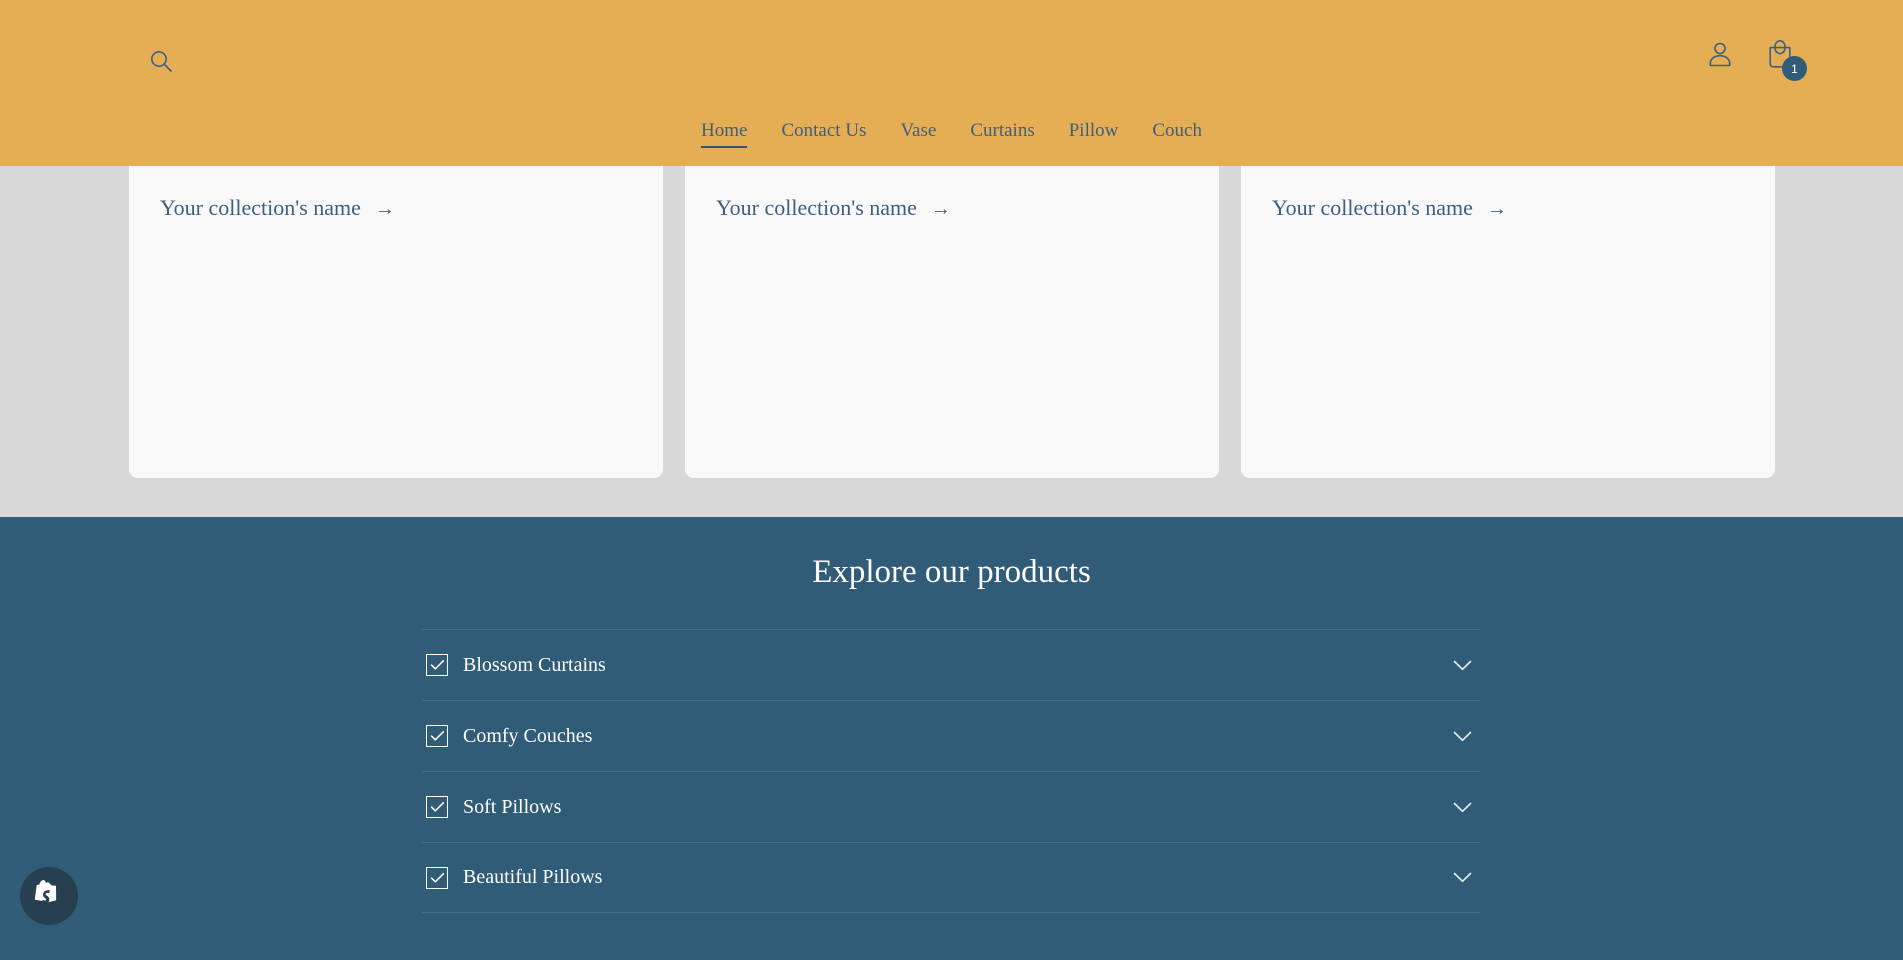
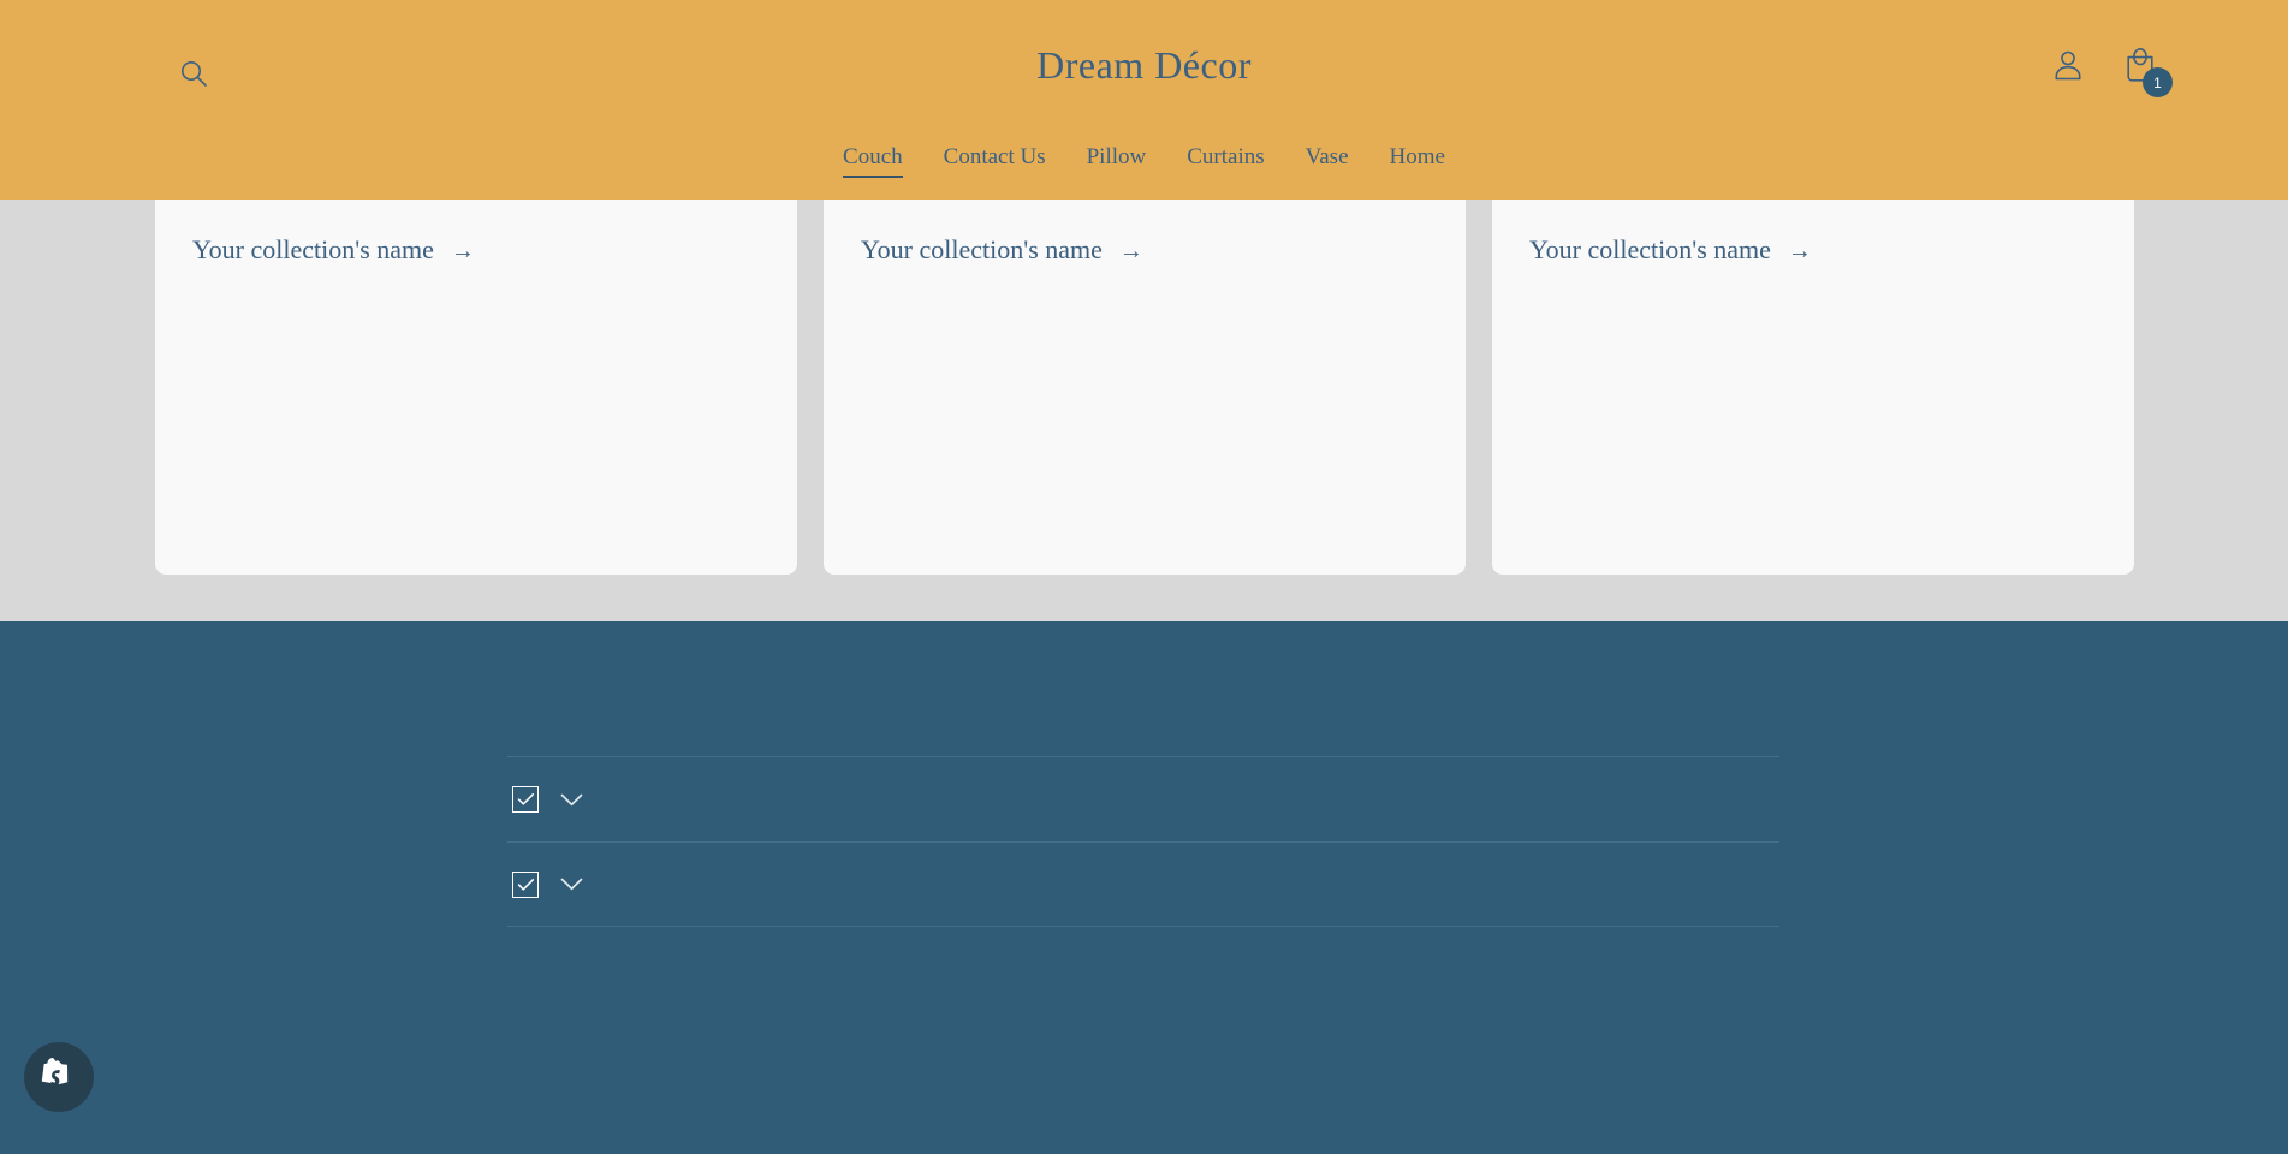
+ Dream Décor
  1
- Home
+ Couch
  Contact Us
- Vase
+ Pillow
  Curtains
- Pillow
+ Vase
- Couch
+ Home
  Your collection's name →
  Your collection's name →
  Your collection's name →
- Explore our products
- Blossom Curtains
- Comfy Couches
- Soft Pillows
- Beautiful Pillows
